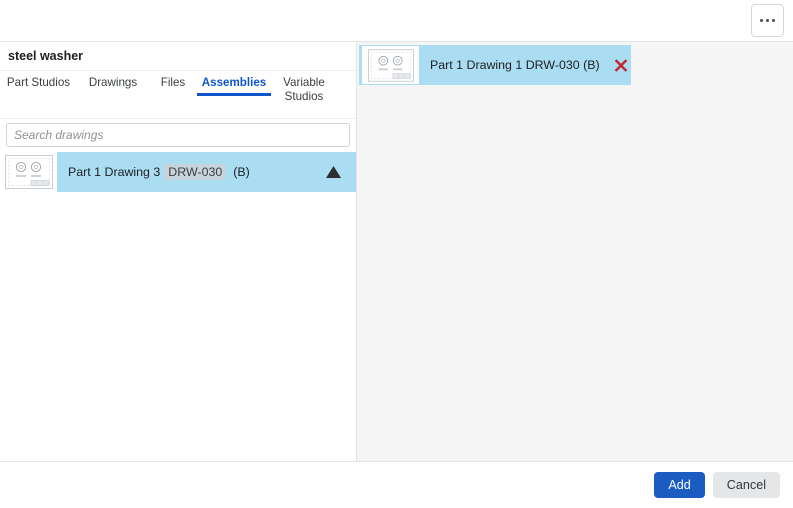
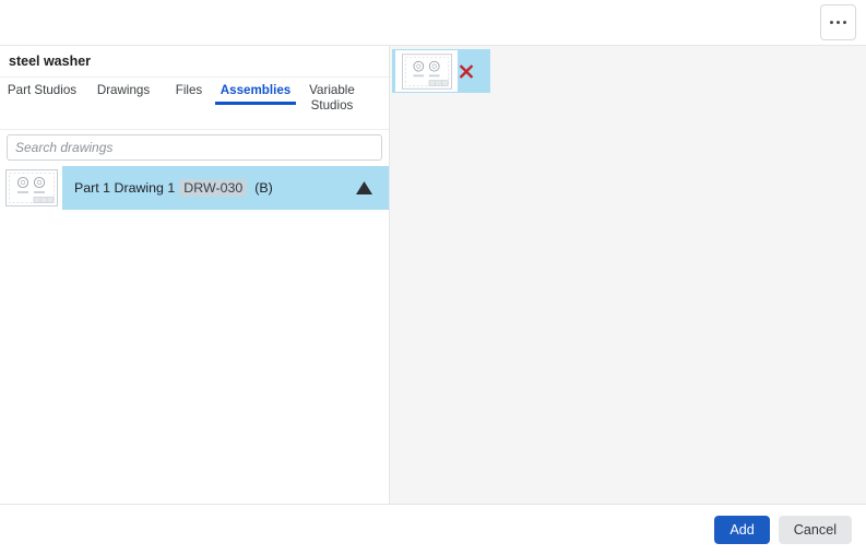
  steel washer
  Part Studios
  Drawings
  Files
  Assemblies
  Variable Studios
  Search drawings
- Part 1 Drawing 3
+ Part 1 Drawing 1
  DRW-030
  (B)
- Part 1 Drawing 1 DRW-030 (B)
  Add
  Cancel
